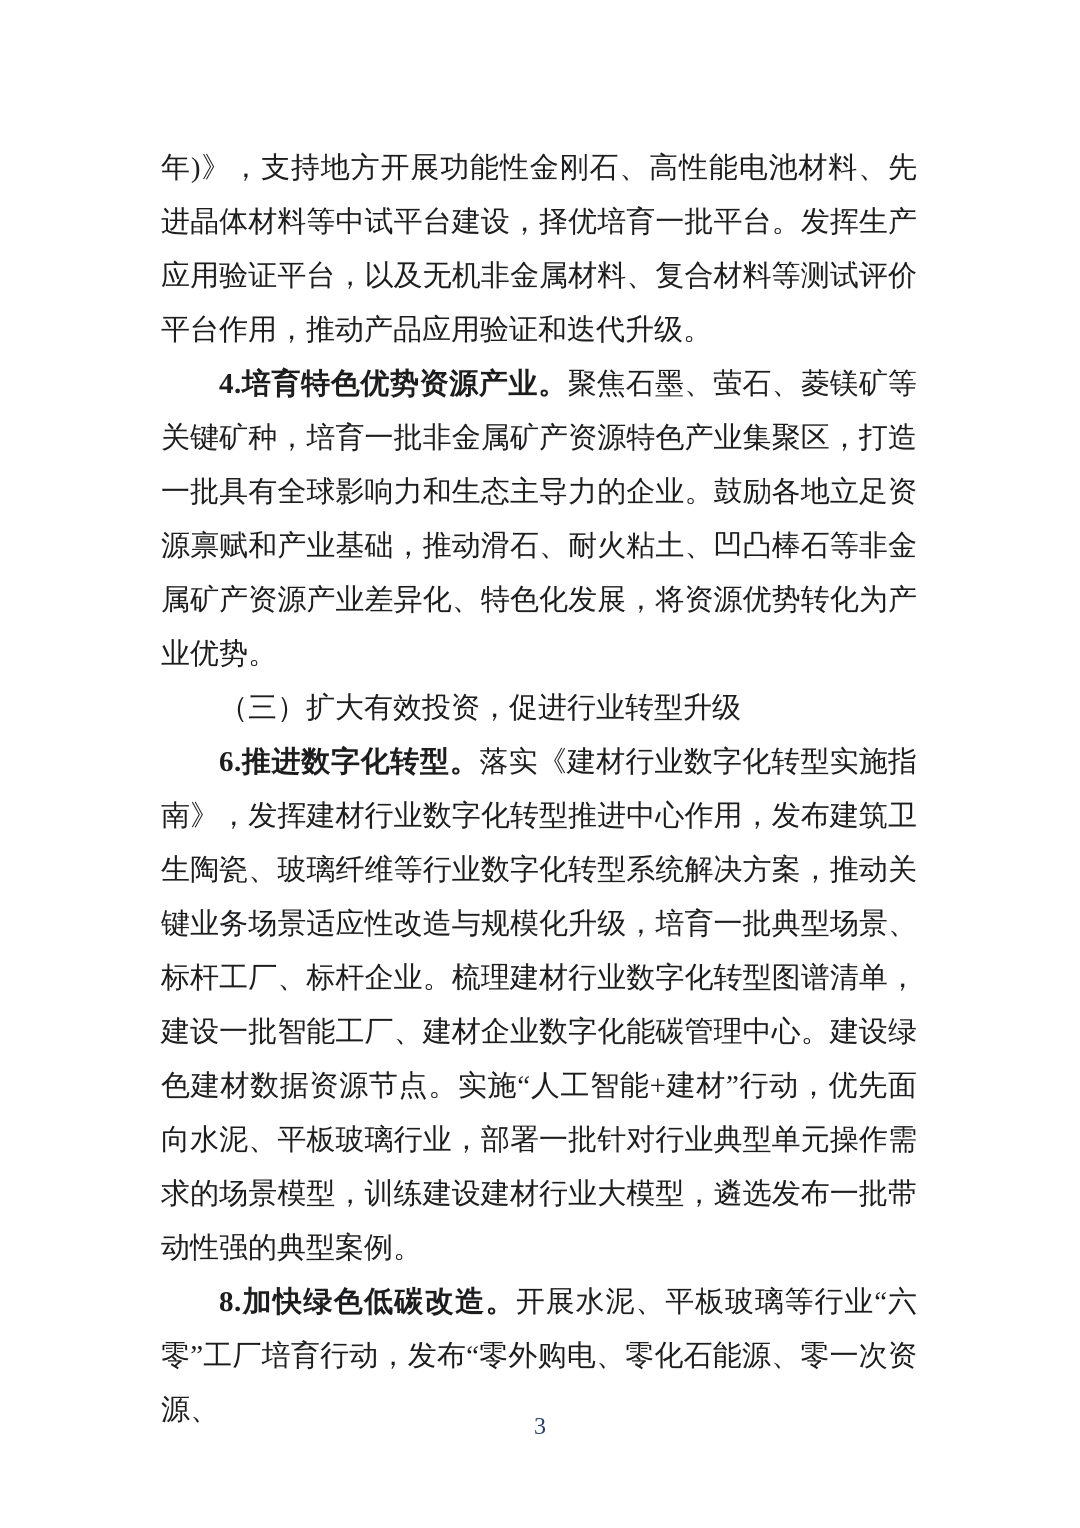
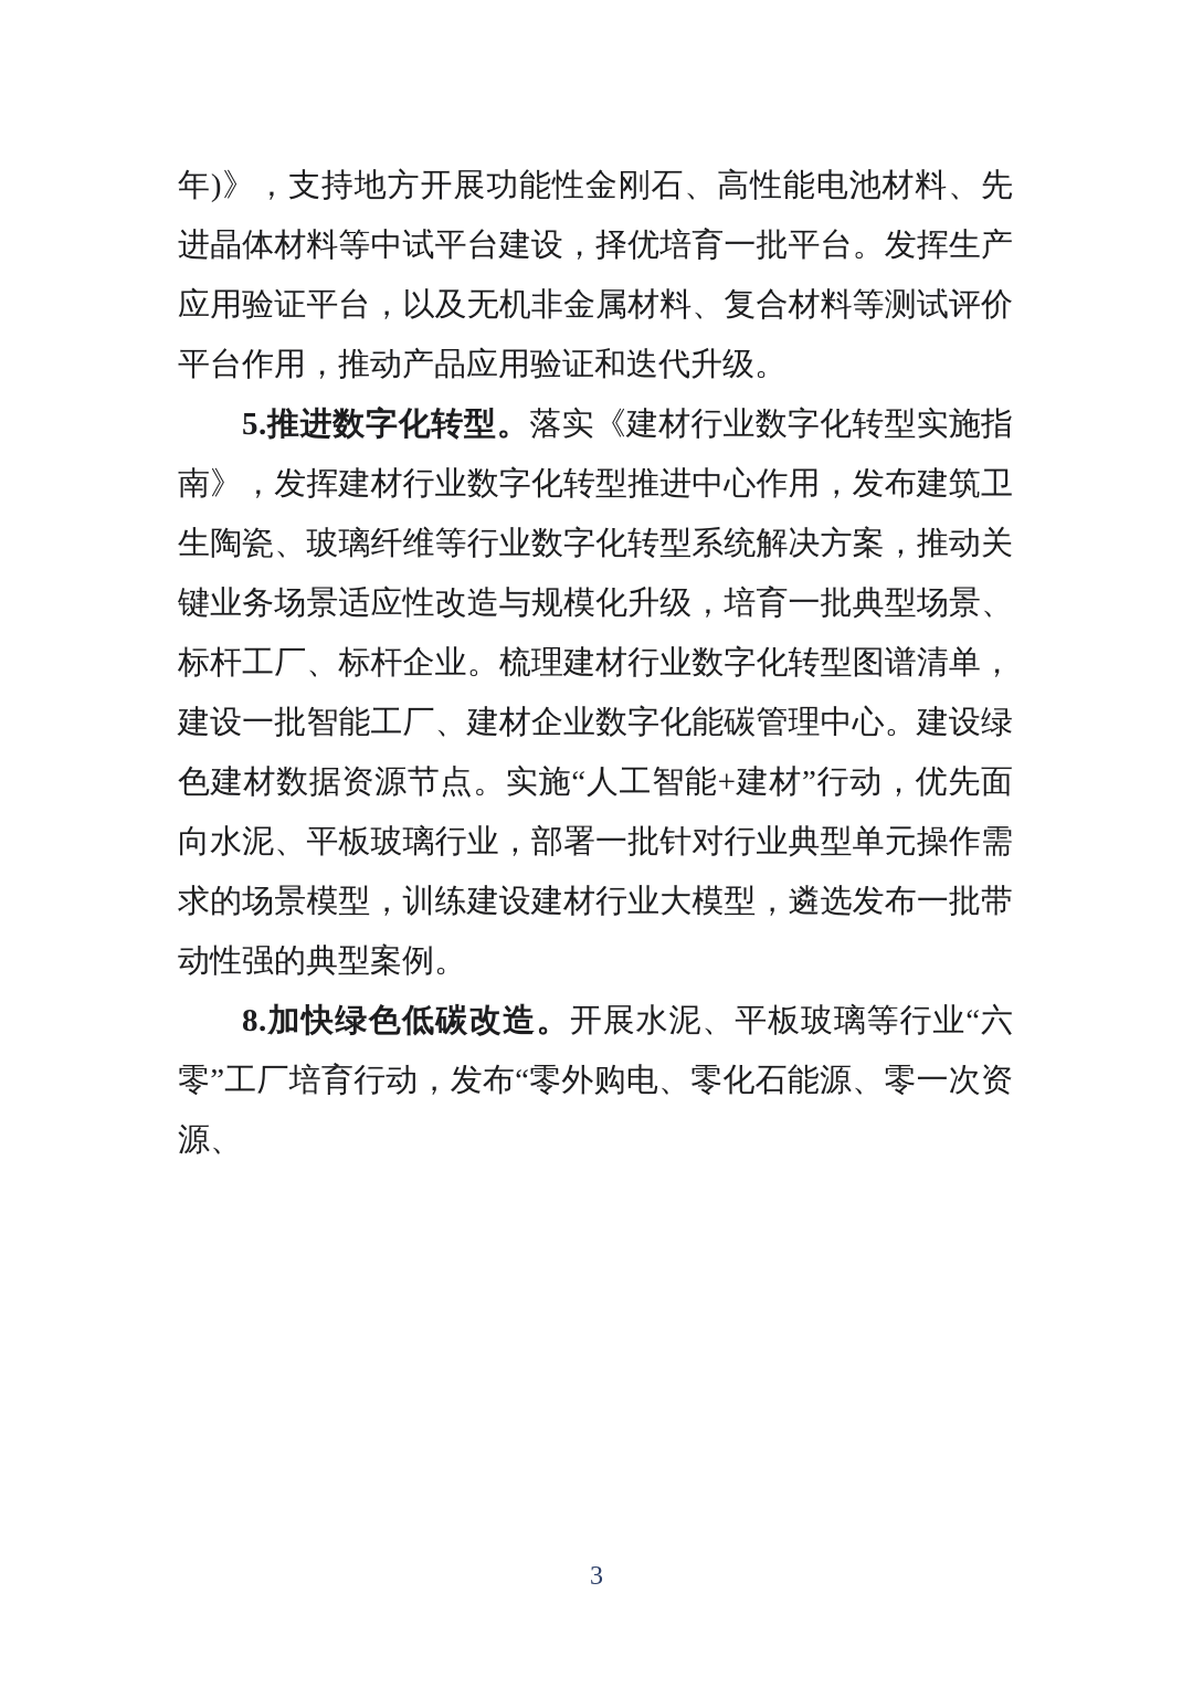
  年)》，支持地方开展功能性金刚石、高性能电池材料、先进晶体材料等中试平台建设，择优培育一批平台。发挥生产应用验证平台，以及无机非金属材料、复合材料等测试评价平台作用，推动产品应用验证和迭代升级。
- 4.培育特色优势资源产业。聚焦石墨、萤石、菱镁矿等关键矿种，培育一批非金属矿产资源特色产业集聚区，打造一批具有全球影响力和生态主导力的企业。鼓励各地立足资源禀赋和产业基础，推动滑石、耐火粘土、凹凸棒石等非金属矿产资源产业差异化、特色化发展，将资源优势转化为产业优势。
- （三）扩大有效投资，促进行业转型升级
- 6.推进数字化转型。落实《建材行业数字化转型实施指南》，发挥建材行业数字化转型推进中心作用，发布建筑卫生陶瓷、玻璃纤维等行业数字化转型系统解决方案，推动关键业务场景适应性改造与规模化升级，培育一批典型场景、标杆工厂、标杆企业。梳理建材行业数字化转型图谱清单，建设一批智能工厂、建材企业数字化能碳管理中心。建设绿色建材数据资源节点。实施“人工智能+建材”行动，优先面向水泥、平板玻璃行业，部署一批针对行业典型单元操作需求的场景模型，训练建设建材行业大模型，遴选发布一批带动性强的典型案例。
+ 5.推进数字化转型。落实《建材行业数字化转型实施指南》，发挥建材行业数字化转型推进中心作用，发布建筑卫生陶瓷、玻璃纤维等行业数字化转型系统解决方案，推动关键业务场景适应性改造与规模化升级，培育一批典型场景、标杆工厂、标杆企业。梳理建材行业数字化转型图谱清单，建设一批智能工厂、建材企业数字化能碳管理中心。建设绿色建材数据资源节点。实施“人工智能+建材”行动，优先面向水泥、平板玻璃行业，部署一批针对行业典型单元操作需求的场景模型，训练建设建材行业大模型，遴选发布一批带动性强的典型案例。
  8.加快绿色低碳改造。开展水泥、平板玻璃等行业“六零”工厂培育行动，发布“零外购电、零化石能源、零一次资源、
  3
